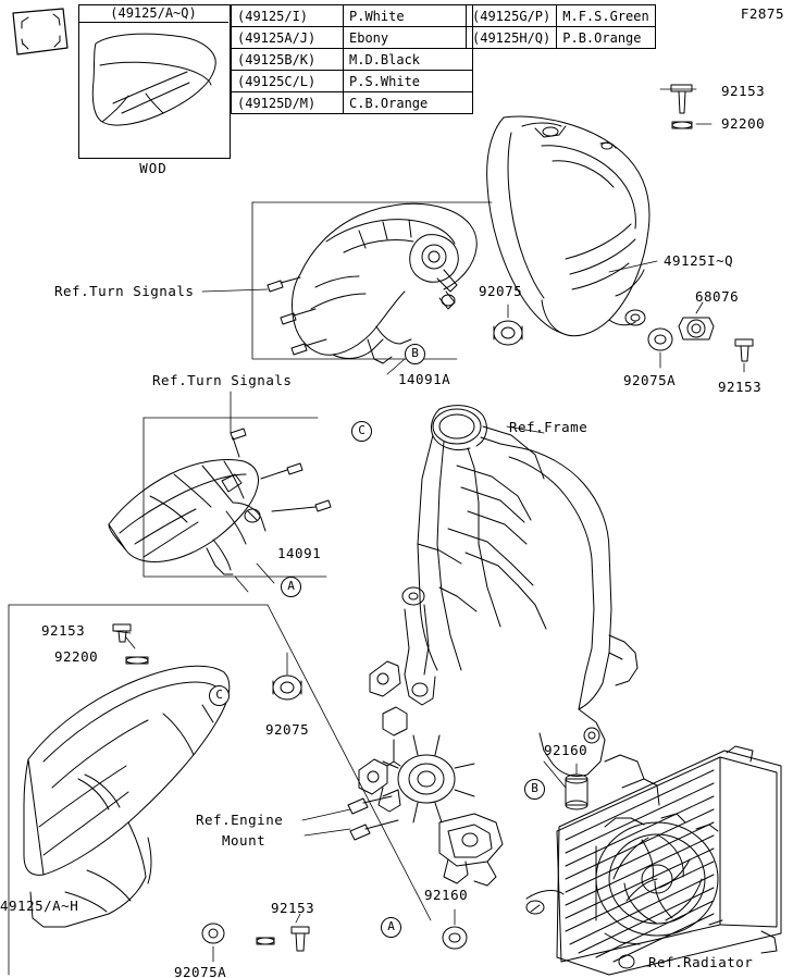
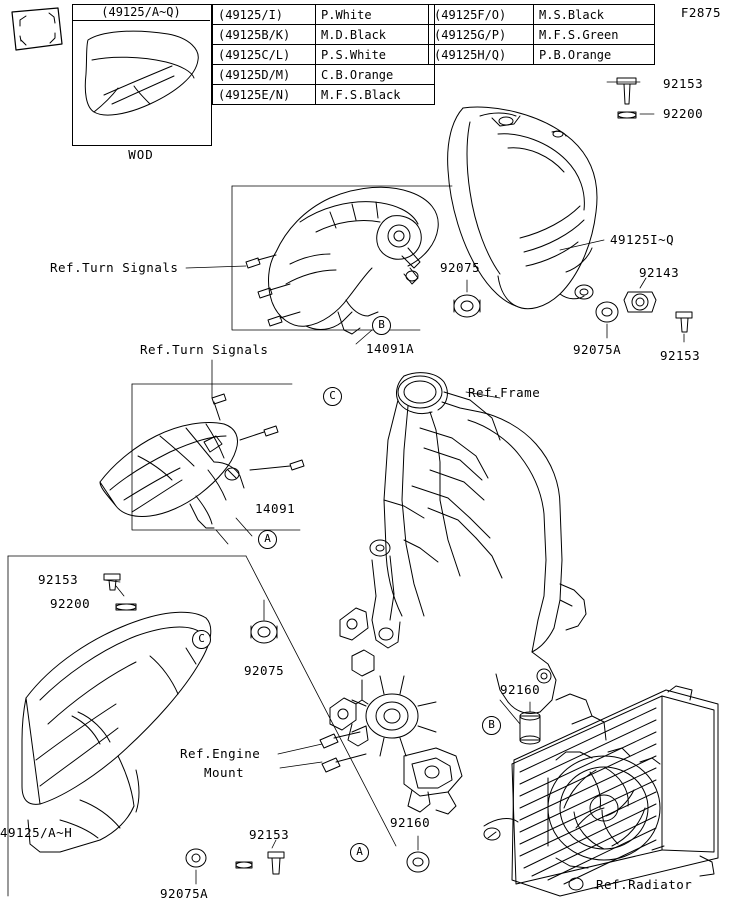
  F2875
  (49125/A~Q)
  WOD
  (49125/I)	P.White
- (49125A/J)	Ebony
  (49125B/K)	M.D.Black
  (49125C/L)	P.S.White
  (49125D/M)	C.B.Orange
+ (49125E/N)	M.F.S.Black
+ (49125F/O)	M.S.Black
  (49125G/P)	M.F.S.Green
  (49125H/Q)	P.B.Orange
  92153
  92200
  49125I~Q
- 68076
+ 92143
  92075
  92075A
  92153
  Ref.Turn Signals
  Ref.Turn Signals
  14091A
  14091
  Ref.Frame
  92153
  92200
  92075
  92160
  Ref.Engine
  Mount
  49125/A~H
  92153
  92160
  92075A
  Ref.Radiator
  B
  C
  A
  C
  B
  A
